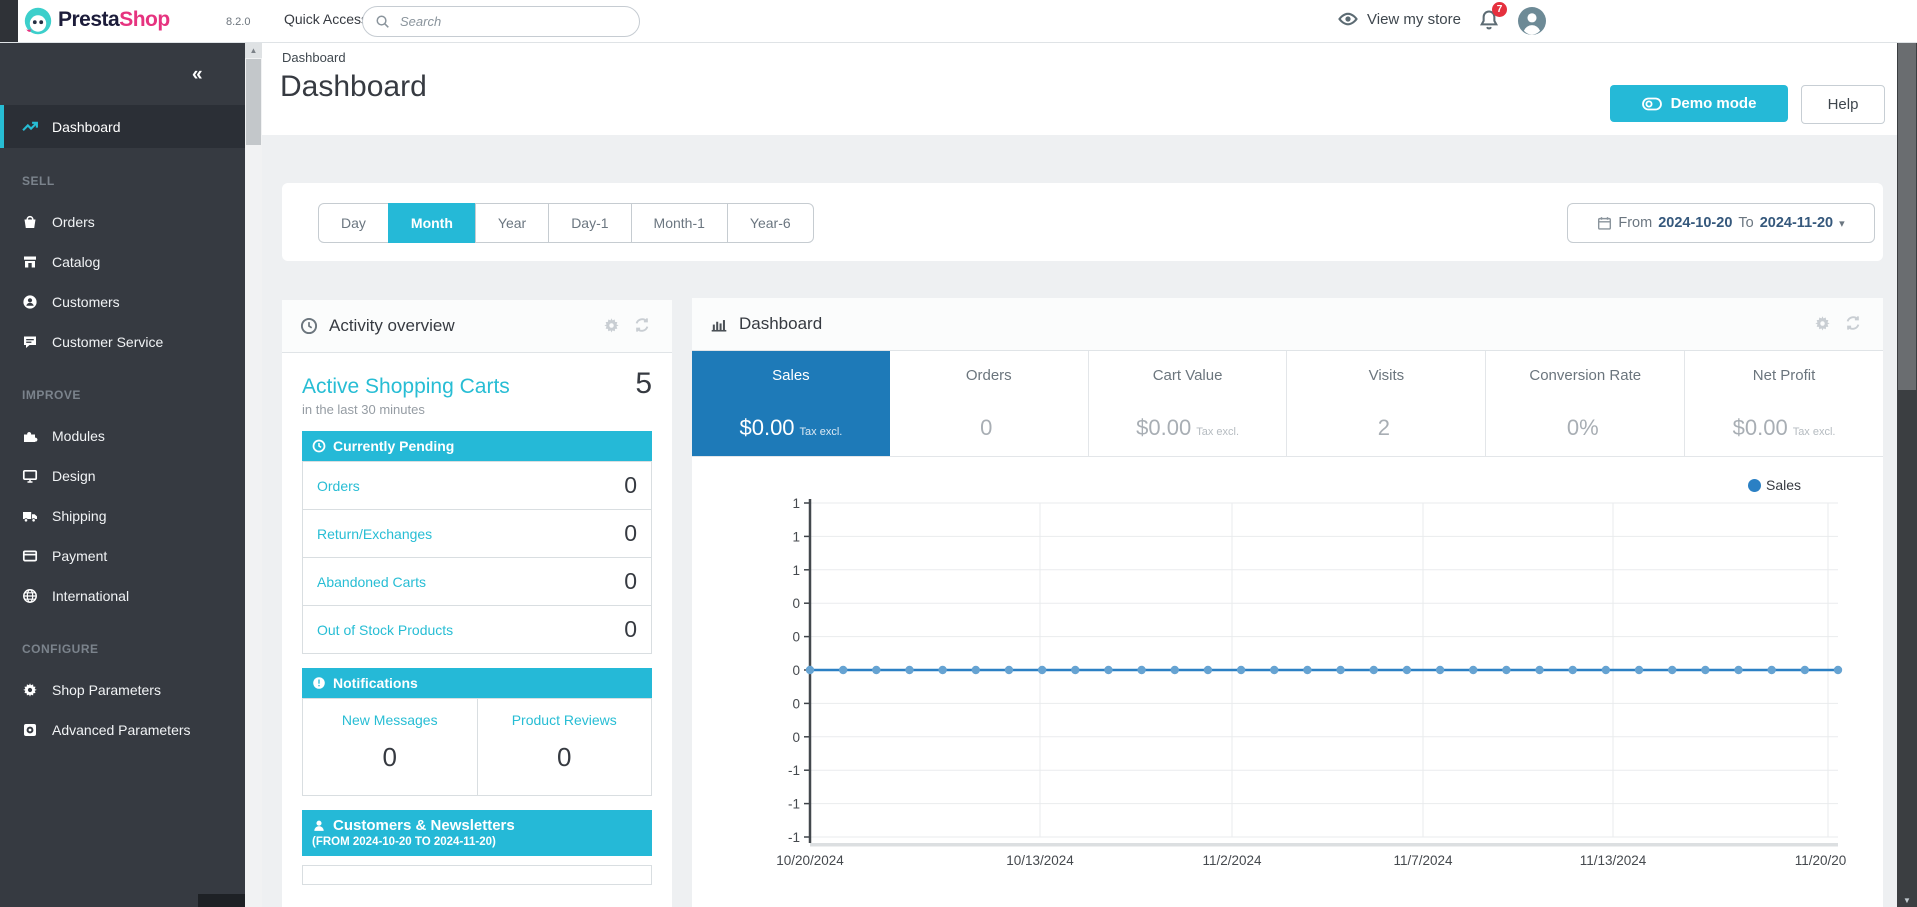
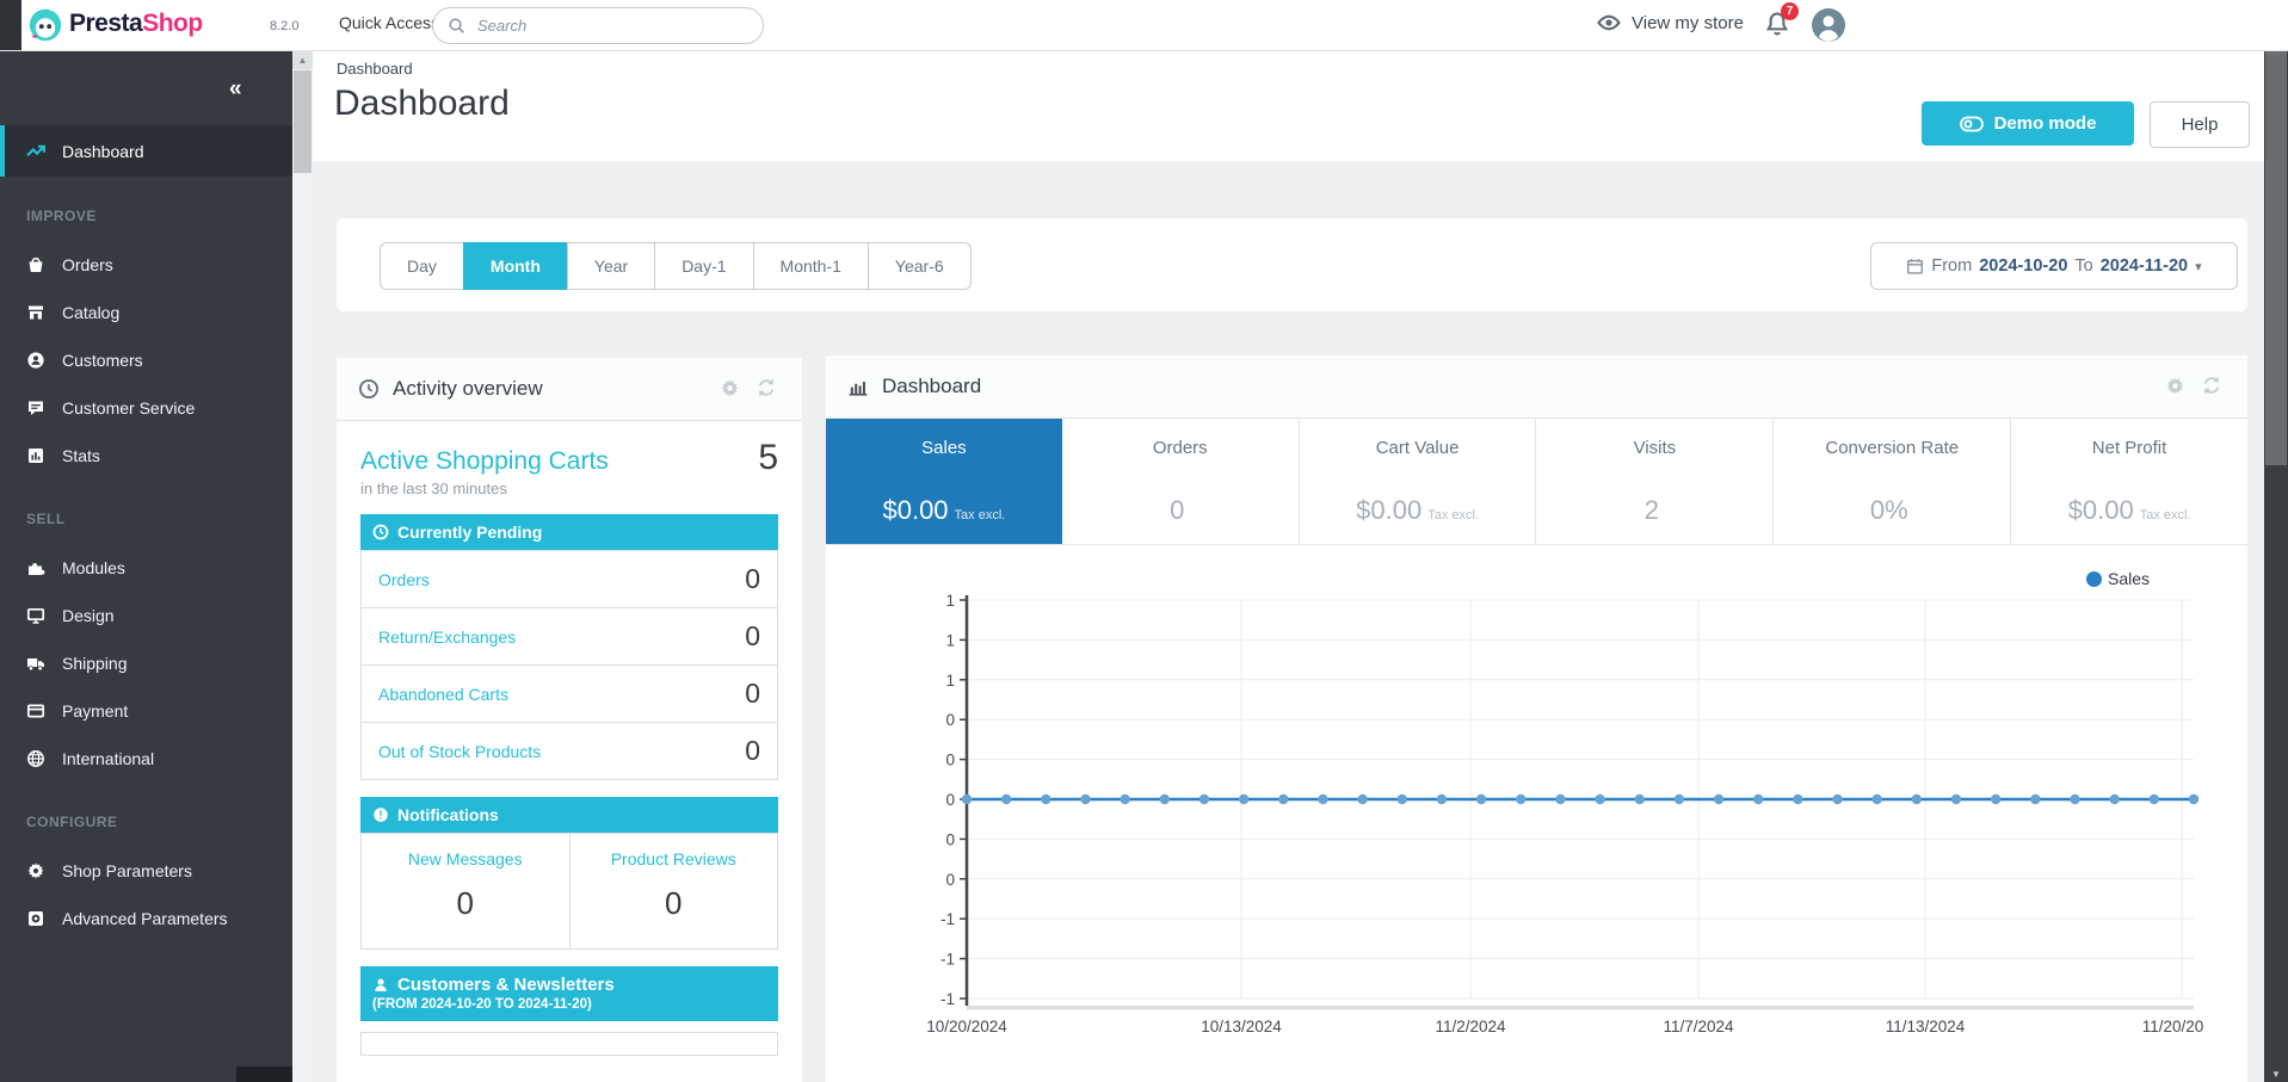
  PrestaShop
  8.2.0
  Quick Acces
  Search
  View my store
  7
  «
  Dashboard
- SELL
+ IMPROVE
  Orders
  Catalog
  Customers
  Customer Service
+ Stats
- IMPROVE
+ SELL
  Modules
  Design
  Shipping
  Payment
  International
  CONFIGURE
  Shop Parameters
  Advanced Parameters
  ▲
  Dashboard
  Dashboard
  Demo mode
  Help
  Day
  Month
  Year
  Day-1
  Month-1
  Year-6
  From
  2024-10-20
  To
  2024-11-20
  ▾
  Activity overview
  Active Shopping Carts
  5
  in the last 30 minutes
  Currently Pending
  Orders
  0
  Return/Exchanges
  0
  Abandoned Carts
  0
  Out of Stock Products
  0
  Notifications
  New Messages
  0
  Product Reviews
  0
  Customers & Newsletters
  (FROM 2024-10-20 TO 2024-11-20)
  Dashboard
  Sales
  $0.00 Tax excl.
  Orders
  0
  Cart Value
  $0.00 Tax excl.
  Visits
  2
  Conversion Rate
  0%
  Net Profit
  $0.00 Tax excl.
  Sales
  1
  1
  1
  0
  0
  0
  0
  0
  -1
  -1
  -1
  10/20/2024
  10/13/2024
  11/2/2024
  11/7/2024
  11/13/2024
  11/20/20
  ▼
